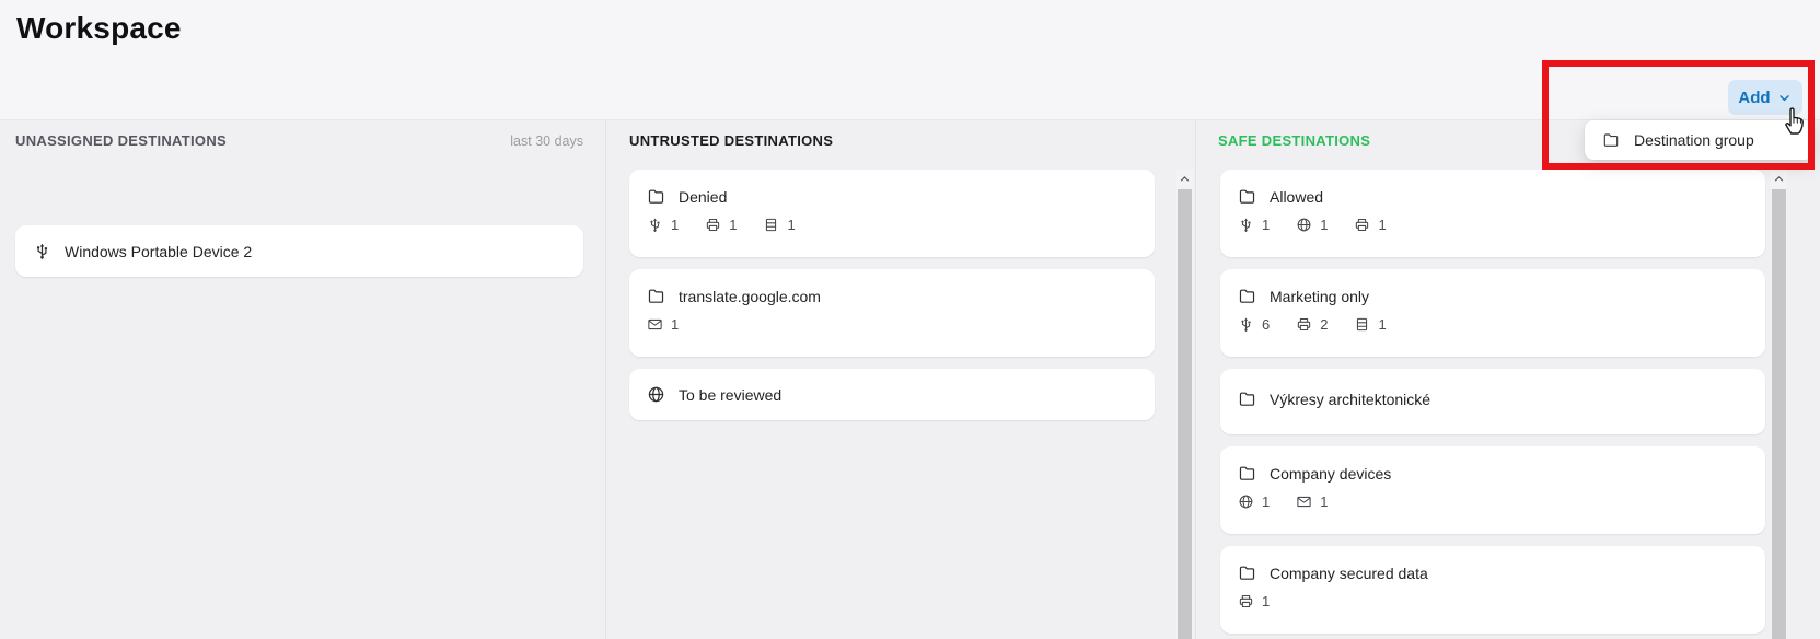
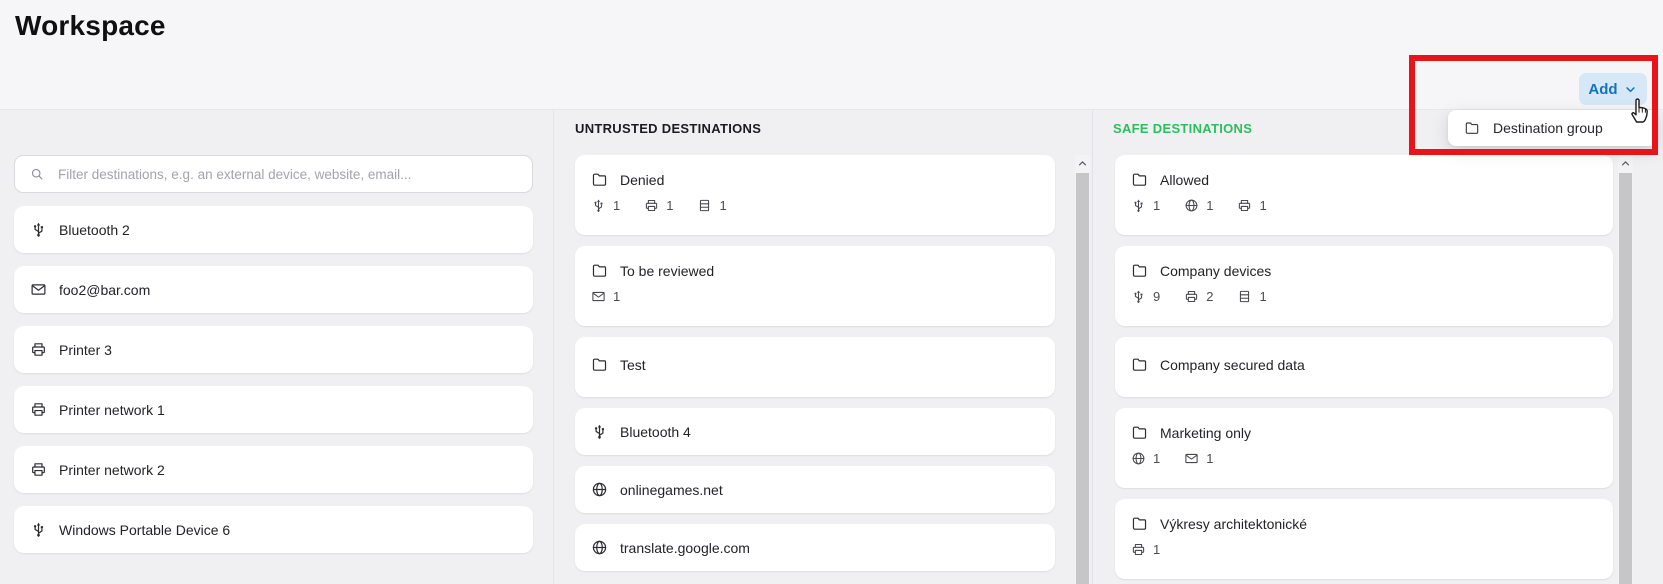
  Workspace
- UNASSIGNED DESTINATIONS
- last 30 days
  UNTRUSTED DESTINATIONS
  SAFE DESTINATIONS
+ Filter destinations, e.g. an external device, website, email...
+ Bluetooth 2
+ foo2@bar.com
+ Printer 3
+ Printer network 1
+ Printer network 2
- Windows Portable Device 2
+ Windows Portable Device 6
  Denied
  1
  1
  1
- translate.google.com
+ To be reviewed
  1
+ Test
+ Bluetooth 4
+ onlinegames.net
- To be reviewed
+ translate.google.com
  Allowed
  1
  1
  1
- Marketing only
+ Company devices
- 6
+ 9
  2
  1
- Výkresy architektonické
+ Company secured data
- Company devices
+ Marketing only
  1
  1
- Company secured data
+ Výkresy architektonické
  1
  Add
  Destination group
